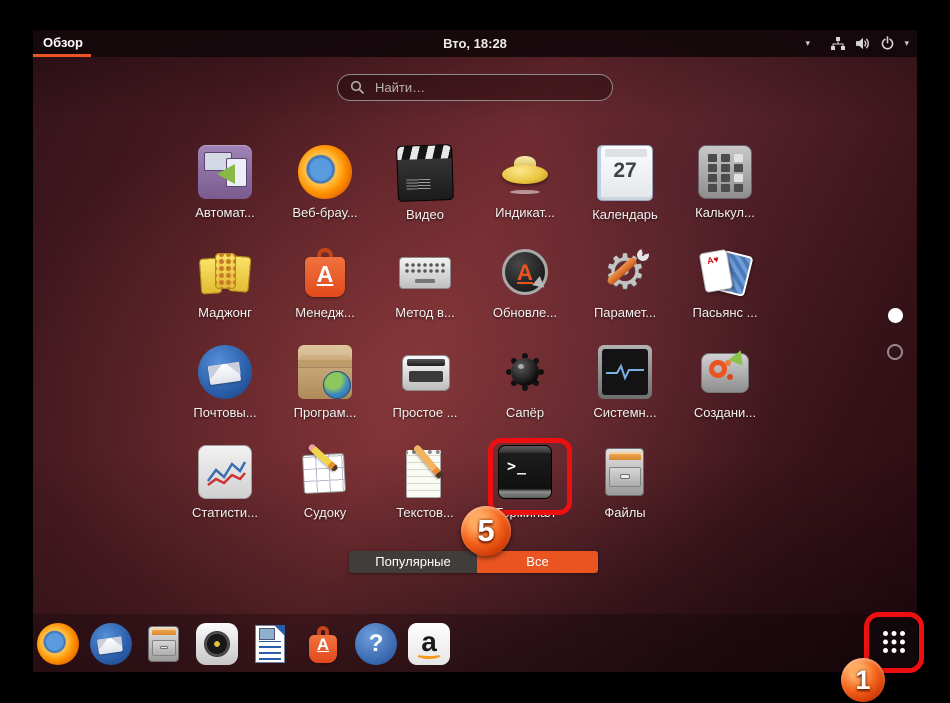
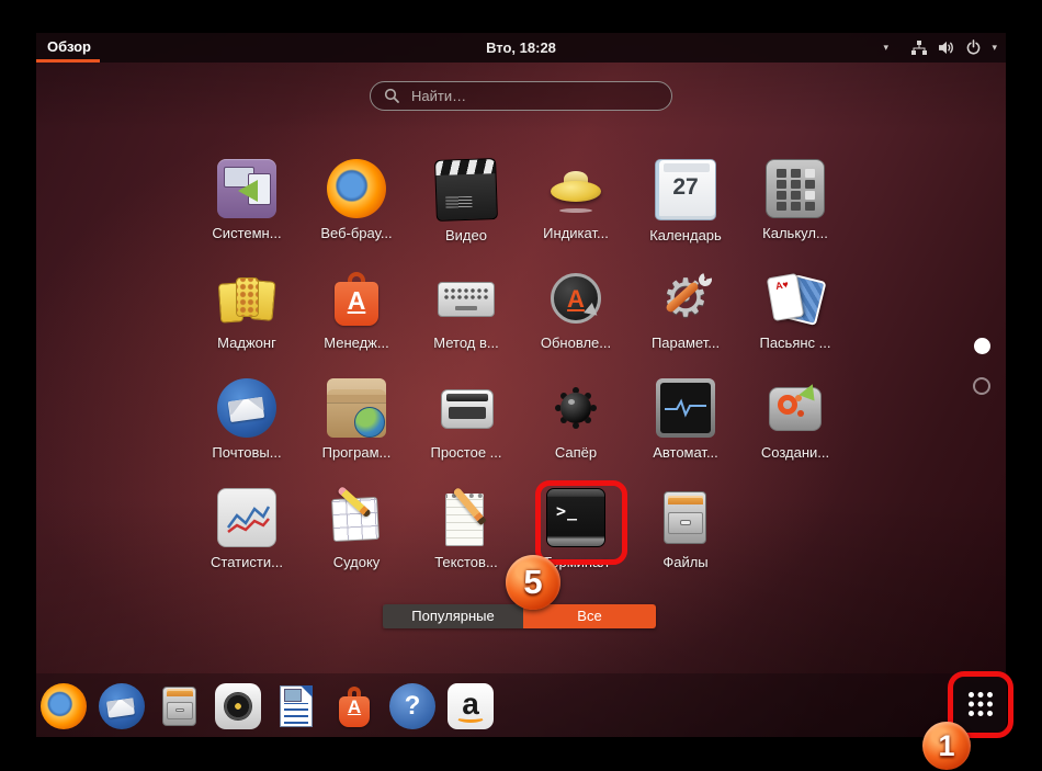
  Обзор
  Вто, 18:28
  ▾
  ▾
  Найти…
- Автомат...
+ Системн...
  Веб-брау...
  Видео
  Индикат...
  27
  Календарь
  Калькул...
  Маджонг
  A
  Менедж...
  Метод в...
  A
  Обновле...
  Парамет...
  Пасьянс ...
  Почтовы...
  Програм...
  Простое ...
  Сапёр
- Системн...
+ Автомат...
  Создани...
  Статисти...
  Судоку
  Текстов...
  >_
  ерминал
  Файлы
  Популярные
  Все
  A
  ?
  a
  1
  5
